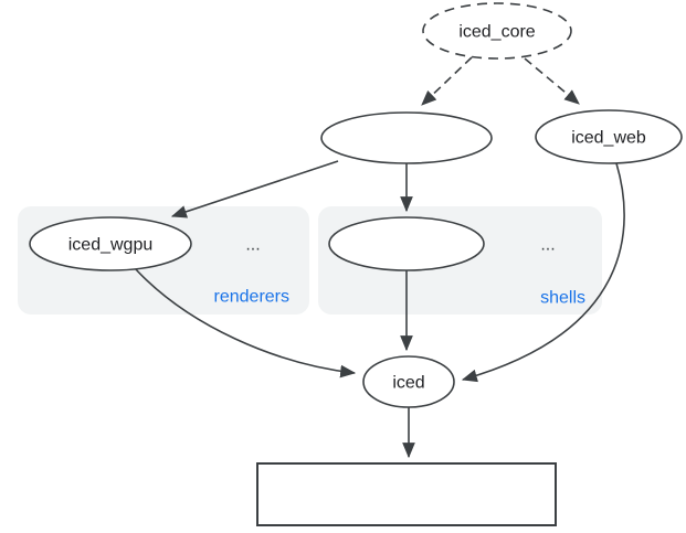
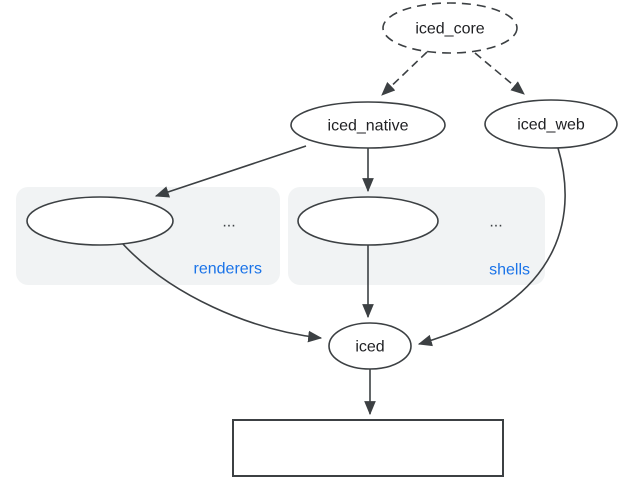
  renderers
  shells
  ...
  ...
  iced_core
+ iced_native
  iced_web
- iced_wgpu
  iced
